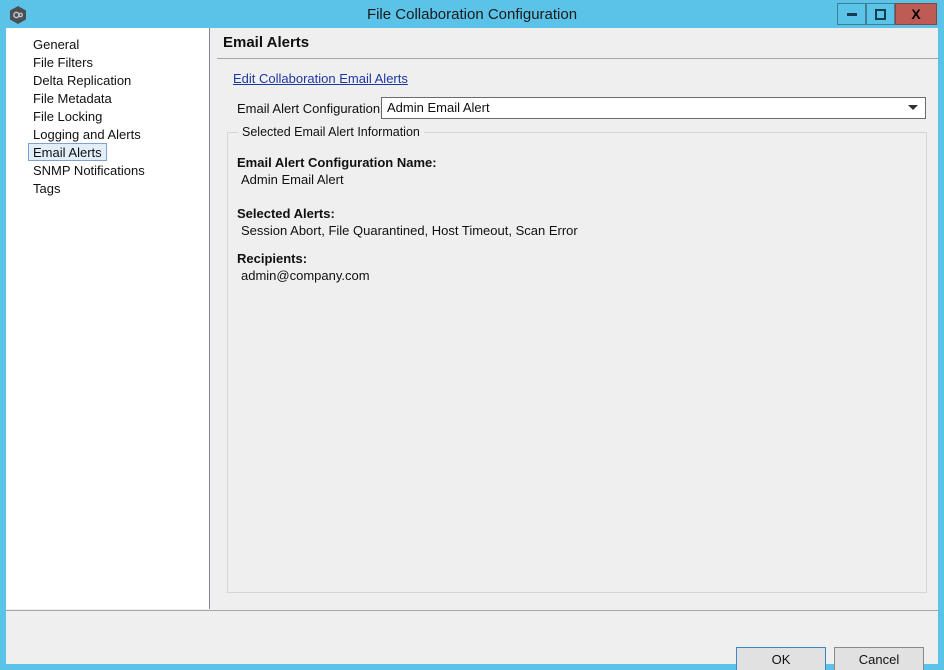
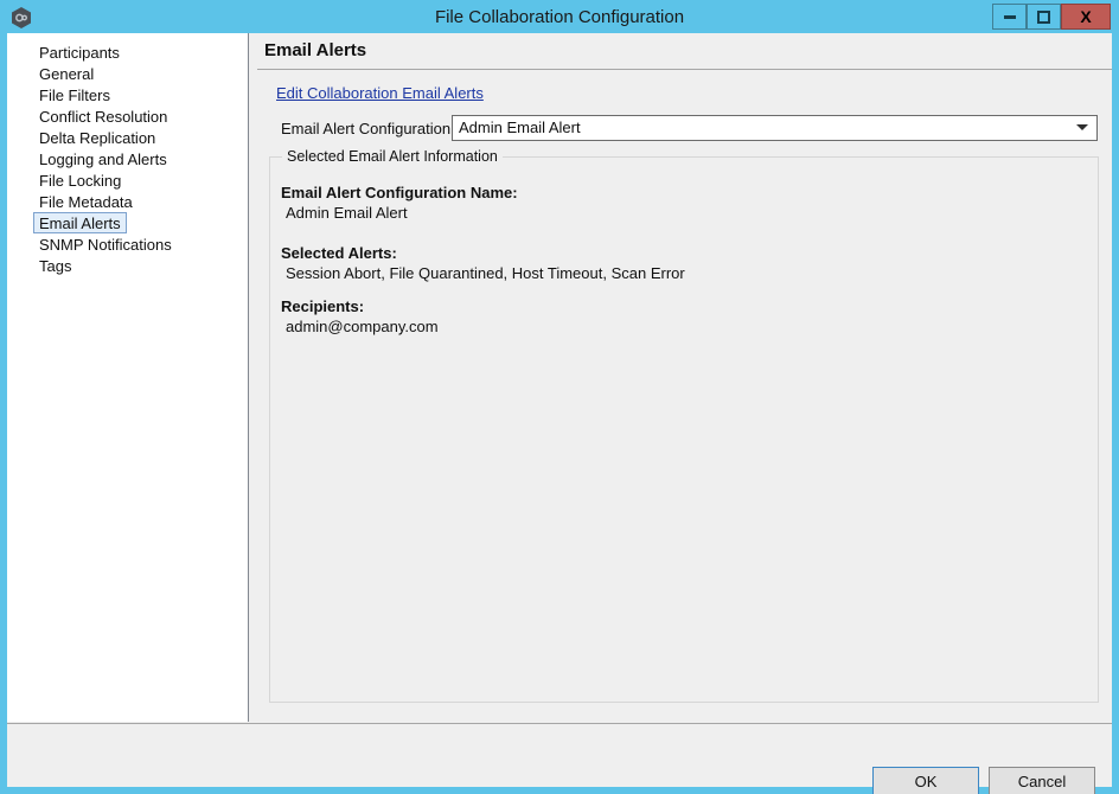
  File Collaboration Configuration
  X
+ Participants
  General
  File Filters
+ Conflict Resolution
  Delta Replication
- File Metadata
+ Logging and Alerts
  File Locking
- Logging and Alerts
+ File Metadata
  Email Alerts
  SNMP Notifications
  Tags
  Email Alerts
  Edit Collaboration Email Alerts
  Email Alert Configuration
  Admin Email Alert
  Selected Email Alert Information
  Email Alert Configuration Name:
  Admin Email Alert
  Selected Alerts:
  Session Abort, File Quarantined, Host Timeout, Scan Error
  Recipients:
  admin@company.com
  OK
  Cancel
